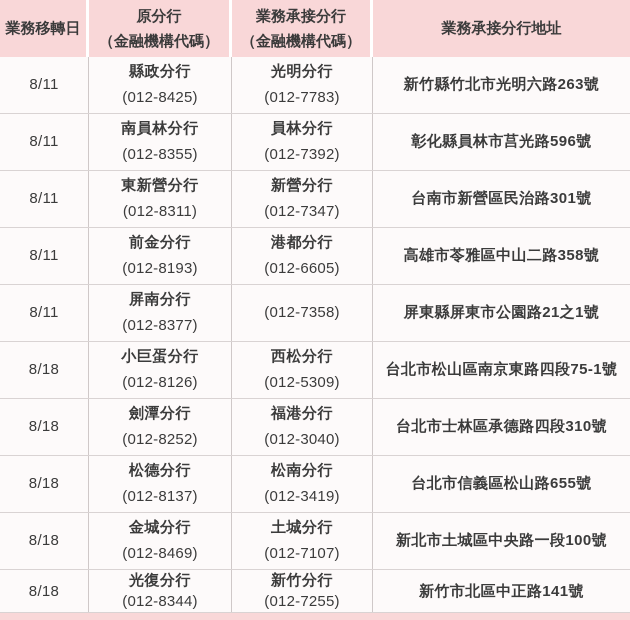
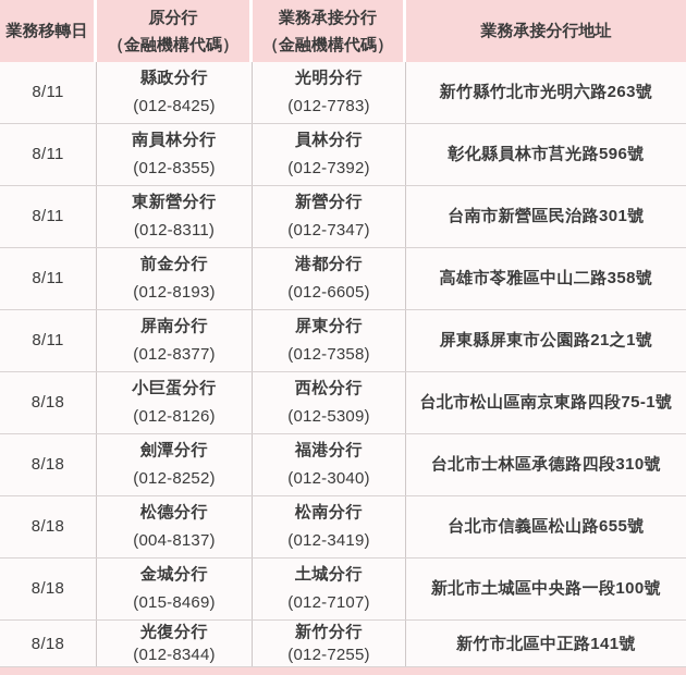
  業務移轉日
  原分行
  （金融機構代碼）
  業務承接分行
  （金融機構代碼）
  業務承接分行地址
  8/11
  縣政分行
  (012-8425)
  光明分行
  (012-7783)
  新竹縣竹北市光明六路263號
  8/11
  南員林分行
  (012-8355)
  員林分行
  (012-7392)
  彰化縣員林市莒光路596號
  8/11
  東新營分行
  (012-8311)
  新營分行
  (012-7347)
  台南市新營區民治路301號
  8/11
  前金分行
  (012-8193)
  港都分行
  (012-6605)
  高雄市苓雅區中山二路358號
  8/11
  屏南分行
  (012-8377)
+ 屏東分行
  (012-7358)
  屏東縣屏東市公園路21之1號
  8/18
  小巨蛋分行
  (012-8126)
  西松分行
  (012-5309)
  台北市松山區南京東路四段75-1號
  8/18
  劍潭分行
  (012-8252)
  福港分行
  (012-3040)
  台北市士林區承德路四段310號
  8/18
  松德分行
- (012-8137)
+ (004-8137)
  松南分行
  (012-3419)
  台北市信義區松山路655號
  8/18
  金城分行
- (012-8469)
+ (015-8469)
  土城分行
  (012-7107)
  新北市土城區中央路一段100號
  8/18
  光復分行
  (012-8344)
  新竹分行
  (012-7255)
  新竹市北區中正路141號
